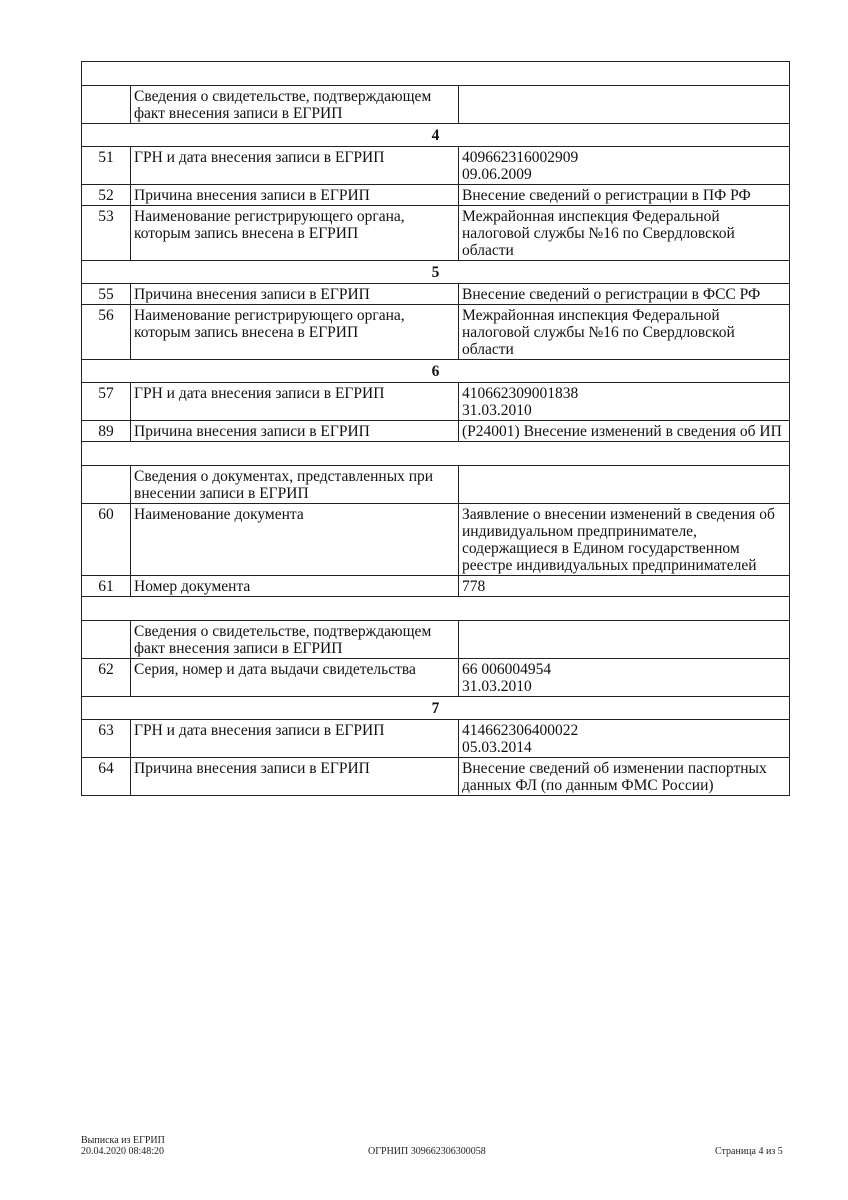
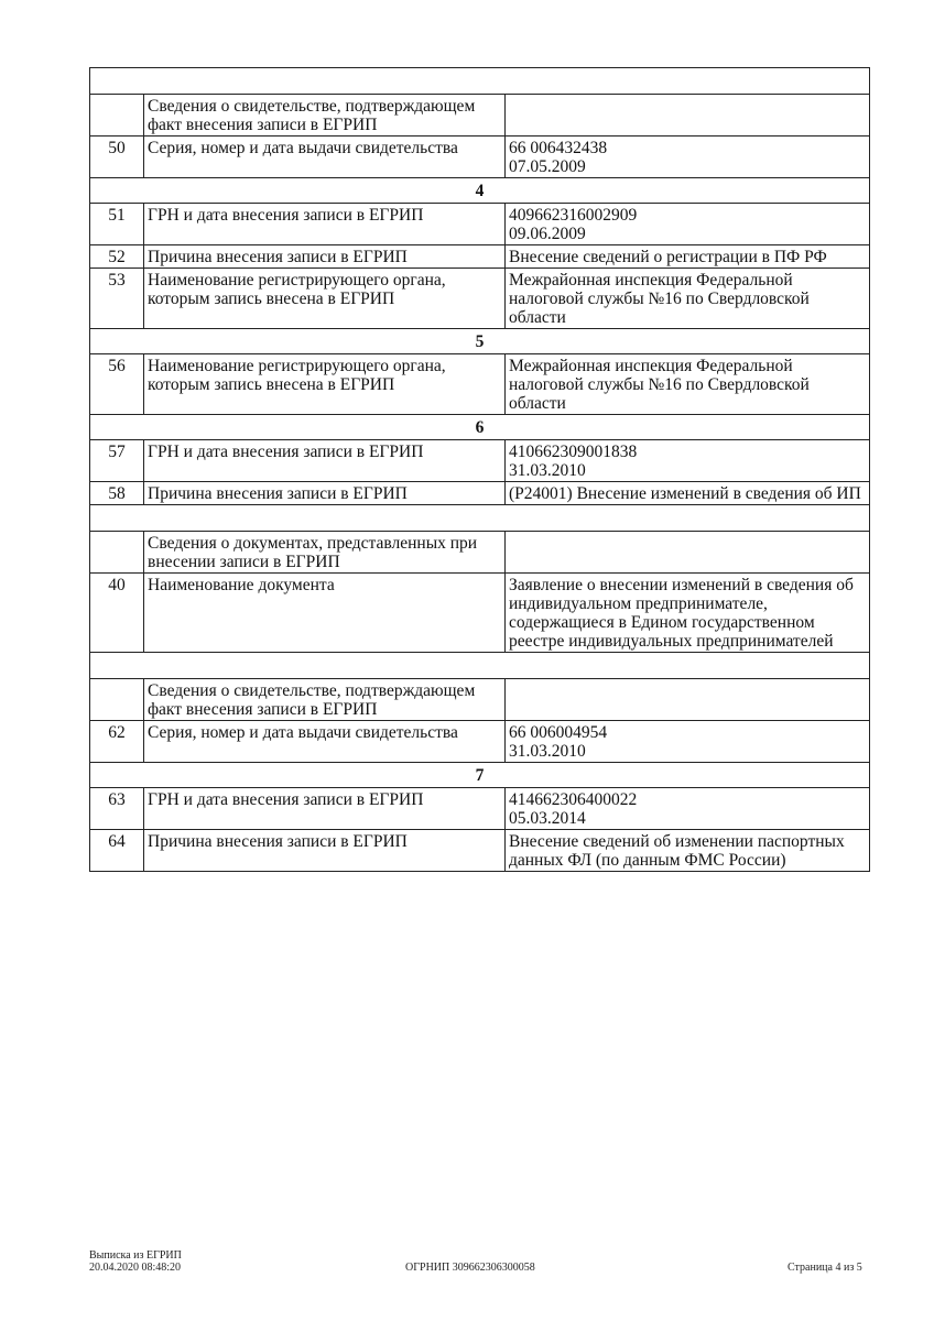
  	Сведения о свидетельстве, подтверждающем факт внесения записи в ЕГРИП
+ 50	Серия, номер и дата выдачи свидетельства	66 00643243807.05.2009
  4
  51	ГРН и дата внесения записи в ЕГРИП	40966231600290909.06.2009
  52	Причина внесения записи в ЕГРИП	Внесение сведений о регистрации в ПФ РФ
  53	Наименование регистрирующего органа, которым запись внесена в ЕГРИП	Межрайонная инспекция Федеральной налоговой службы №16 по Свердловской области
  5
- 55	Причина внесения записи в ЕГРИП	Внесение сведений о регистрации в ФСС РФ
  56	Наименование регистрирующего органа, которым запись внесена в ЕГРИП	Межрайонная инспекция Федеральной налоговой службы №16 по Свердловской области
  6
  57	ГРН и дата внесения записи в ЕГРИП	41066230900183831.03.2010
- 89	Причина внесения записи в ЕГРИП	(Р24001) Внесение изменений в сведения об ИП
+ 58	Причина внесения записи в ЕГРИП	(Р24001) Внесение изменений в сведения об ИП
  	Сведения о документах, представленных при внесении записи в ЕГРИП
- 60	Наименование документа	Заявление о внесении изменений в сведения об индивидуальном предпринимателе, содержащиеся в Едином государственном реестре индивидуальных предпринимателей
+ 40	Наименование документа	Заявление о внесении изменений в сведения об индивидуальном предпринимателе, содержащиеся в Едином государственном реестре индивидуальных предпринимателей
- 61	Номер документа	778
  	Сведения о свидетельстве, подтверждающем факт внесения записи в ЕГРИП
  62	Серия, номер и дата выдачи свидетельства	66 00600495431.03.2010
  7
  63	ГРН и дата внесения записи в ЕГРИП	41466230640002205.03.2014
  64	Причина внесения записи в ЕГРИП	Внесение сведений об изменении паспортных данных ФЛ (по данным ФМС России)
  Выписка из ЕГРИП
  20.04.2020 08:48:20
  ОГРНИП 309662306300058
  Страница 4 из 5
